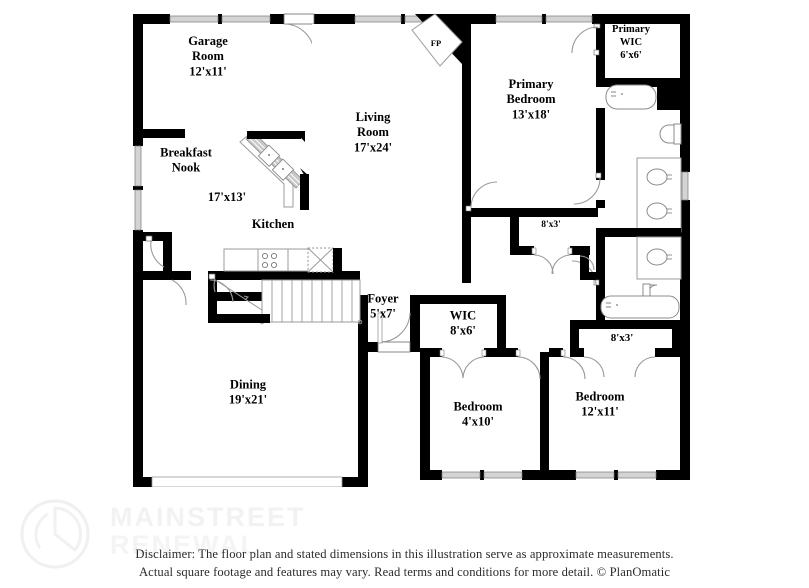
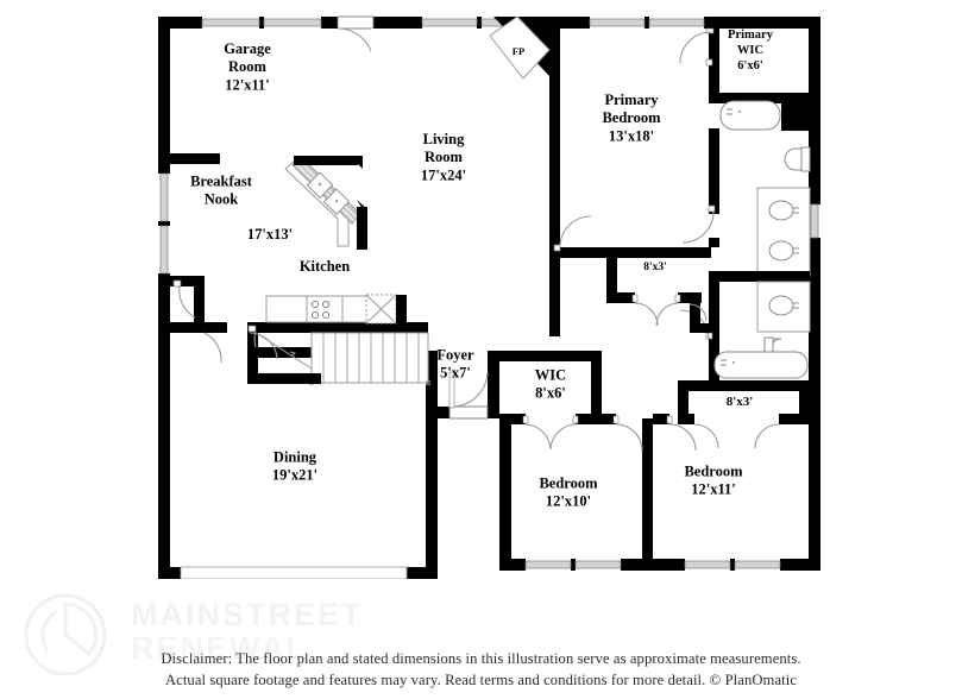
  Garage Room 12'x11'
  Living Room 17'x24'
  Breakfast Nook
  17'x13'
  Kitchen
  Dining 19'x21'
  Foyer 5'x7'
  WIC 8'x6'
- Bedroom 4'x10'
+ Bedroom 12'x10'
  Bedroom 12'x11'
  Primary Bedroom 13'x18'
  Primary WIC 6'x6'
  Lndr 8'x3'
  8'x3'
  FP
  RENEWAL
  Disclaimer: The floor plan and stated dimensions in this illustration serve as approximate measurements.
  Actual square footage and features may vary. Read terms and conditions for more detail. © PlanOmatic
